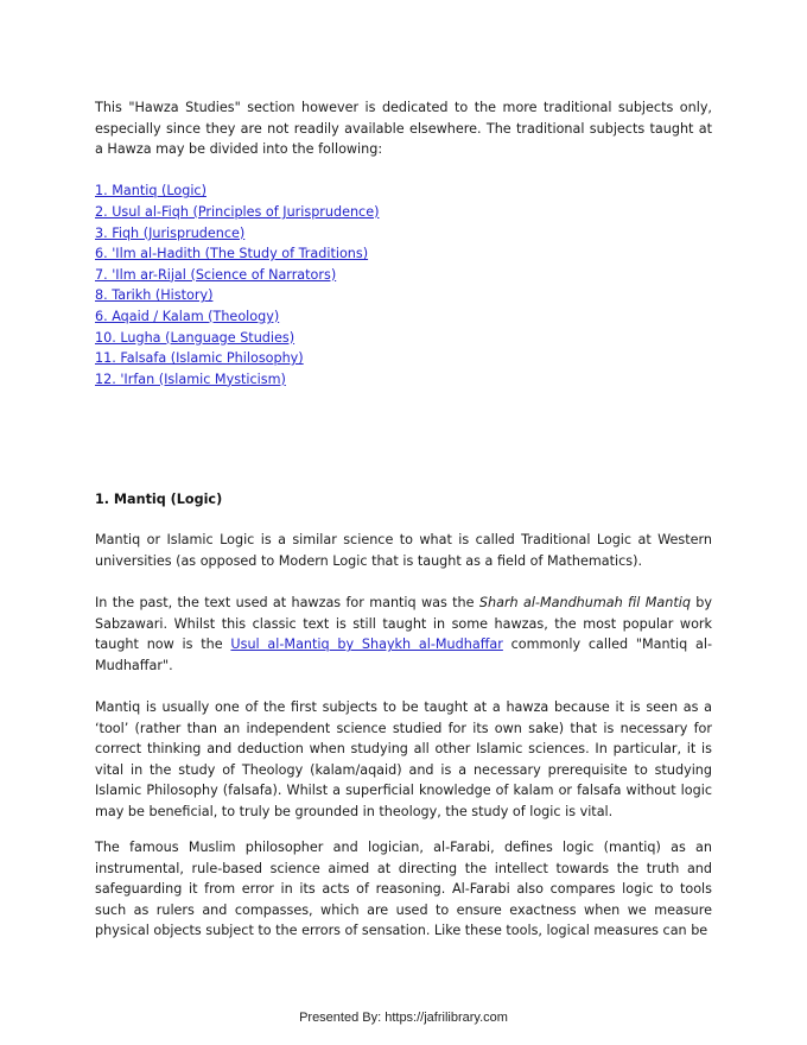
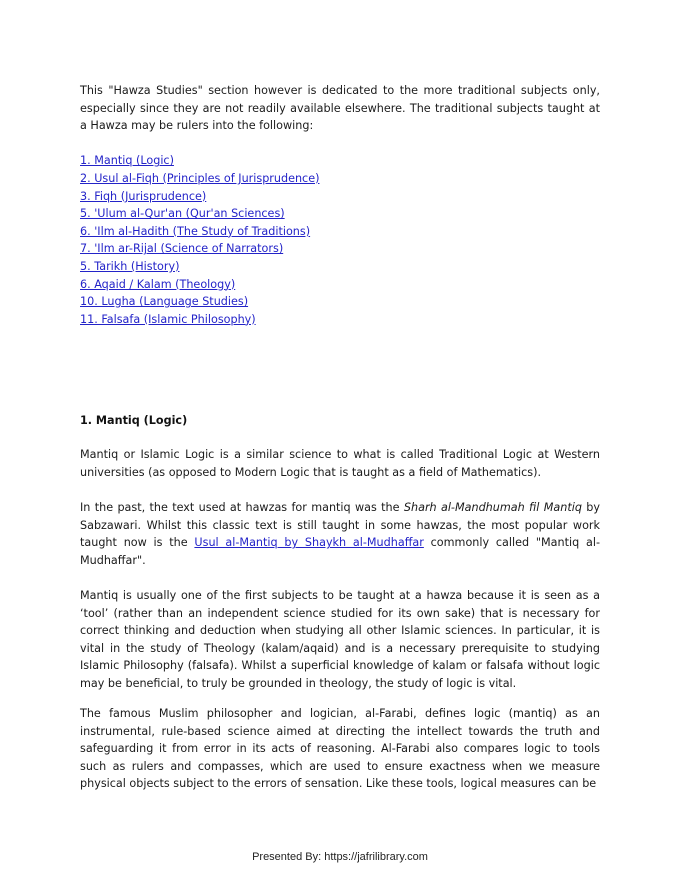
- This "Hawza Studies" section however is dedicated to the more traditional subjects only, especially since they are not readily available elsewhere. The traditional subjects taught at a Hawza may be divided into the following:
+ This "Hawza Studies" section however is dedicated to the more traditional subjects only, especially since they are not readily available elsewhere. The traditional subjects taught at a Hawza may be rulers into the following:
  1. Mantiq (Logic)
  2. Usul al-Fiqh (Principles of Jurisprudence)
  3. Fiqh (Jurisprudence)
+ 5. 'Ulum al-Qur'an (Qur'an Sciences)
  6. 'Ilm al-Hadith (The Study of Traditions)
  7. 'Ilm ar-Rijal (Science of Narrators)
- 8. Tarikh (History)
+ 5. Tarikh (History)
  6. Aqaid / Kalam (Theology)
  10. Lugha (Language Studies)
  11. Falsafa (Islamic Philosophy)
- 12. 'Irfan (Islamic Mysticism)
  1. Mantiq (Logic)
  Mantiq or Islamic Logic is a similar science to what is called Traditional Logic at Western universities (as opposed to Modern Logic that is taught as a field of Mathematics).
  In the past, the text used at hawzas for mantiq was the Sharh al-Mandhumah fil Mantiq by Sabzawari. Whilst this classic text is still taught in some hawzas, the most popular work taught now is the Usul al-Mantiq by Shaykh al-Mudhaffar commonly called "Mantiq al-Mudhaffar".
  Mantiq is usually one of the first subjects to be taught at a hawza because it is seen as a ‘tool’ (rather than an independent science studied for its own sake) that is necessary for correct thinking and deduction when studying all other Islamic sciences. In particular, it is vital in the study of Theology (kalam/aqaid) and is a necessary prerequisite to studying Islamic Philosophy (falsafa). Whilst a superficial knowledge of kalam or falsafa without logic may be beneficial, to truly be grounded in theology, the study of logic is vital.
  The famous Muslim philosopher and logician, al-Farabi, defines logic (mantiq) as an instrumental, rule-based science aimed at directing the intellect towards the truth and safeguarding it from error in its acts of reasoning. Al-Farabi also compares logic to tools such as rulers and compasses, which are used to ensure exactness when we measure physical objects subject to the errors of sensation. Like these tools, logical measures can be
  Presented By: https://jafrilibrary.com
